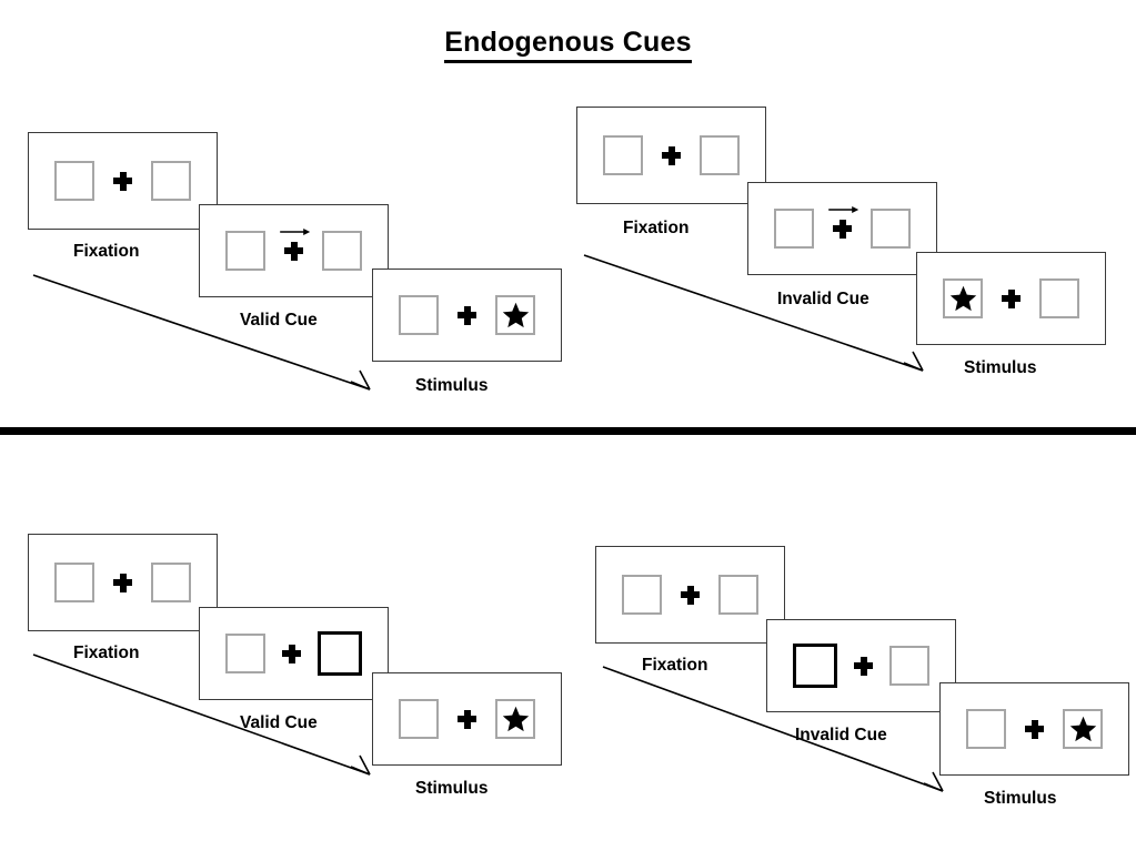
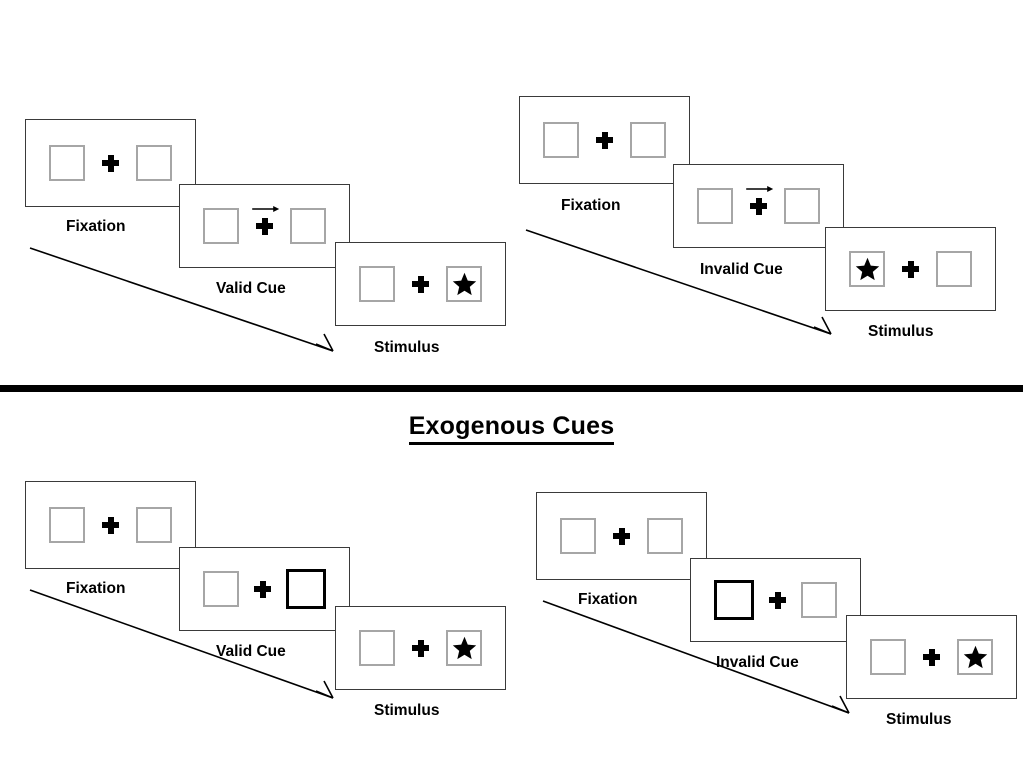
- Endogenous Cues
  Fixation
  Valid Cue
  Stimulus
  Fixation
  Invalid Cue
  Stimulus
+ Exogenous Cues
  Fixation
  Valid Cue
  Stimulus
  Fixation
  Invalid Cue
  Stimulus
